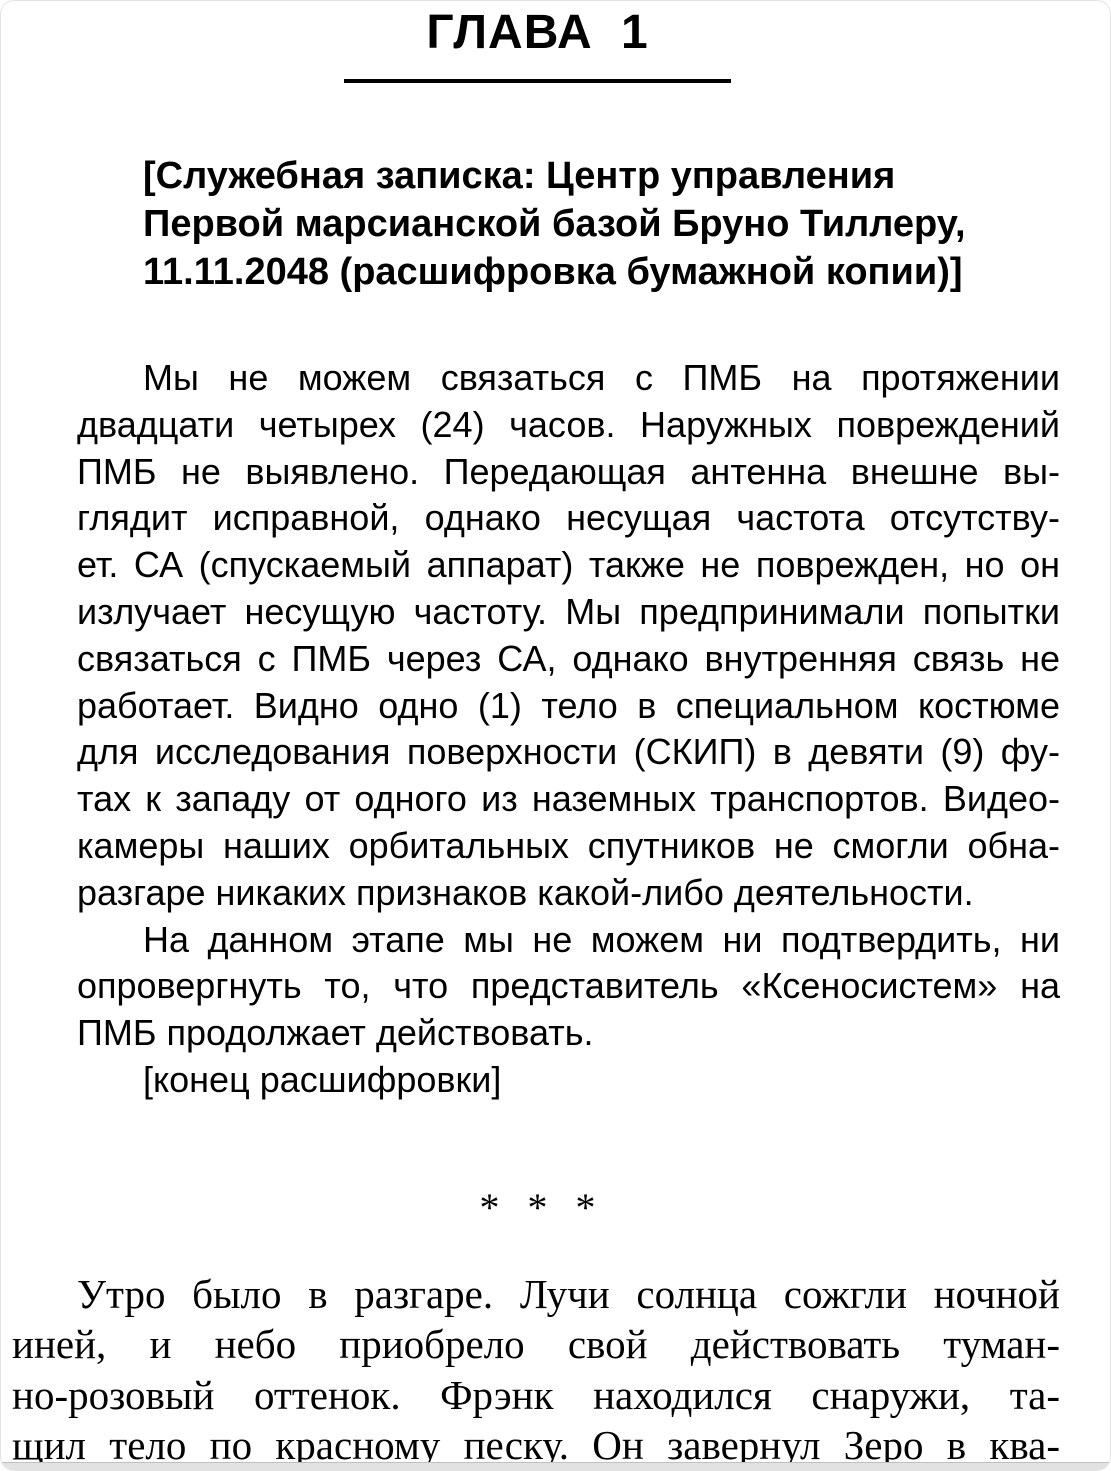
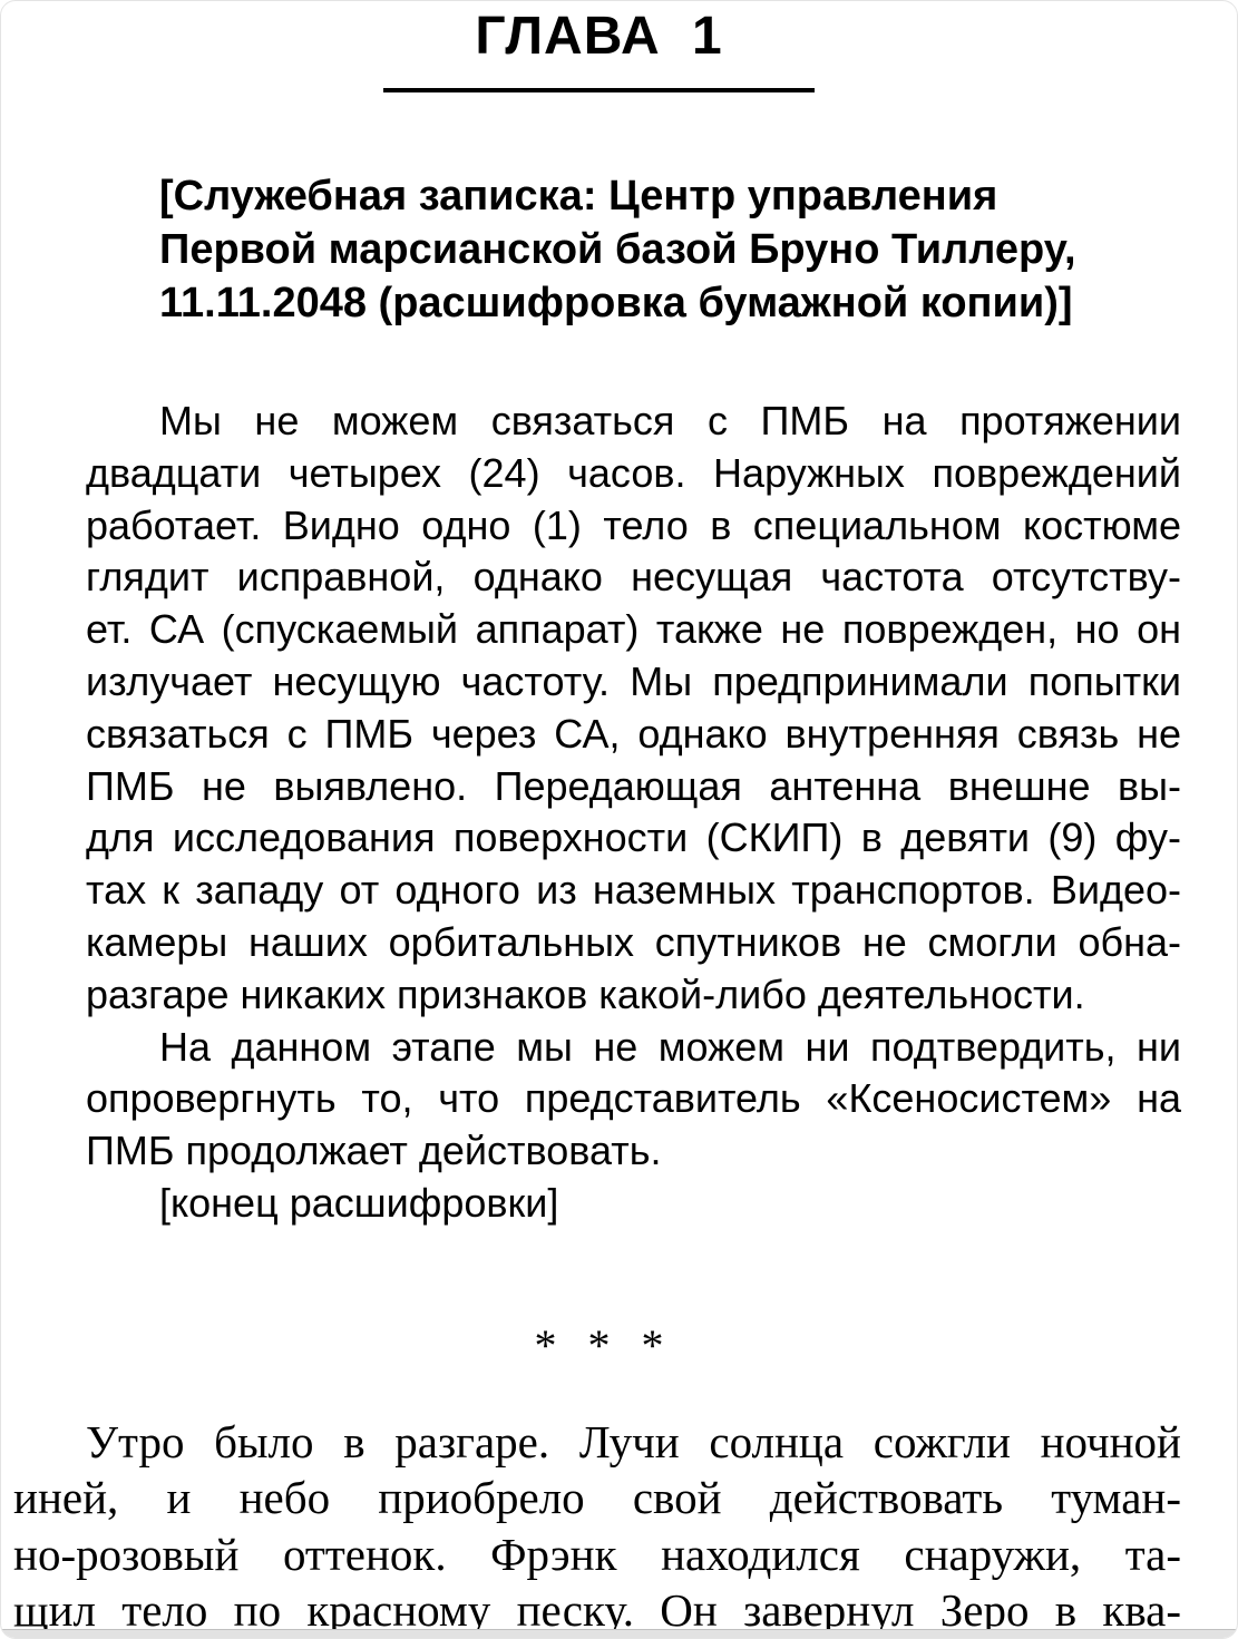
  ГЛАВА 1
  [Служебная записка: Центр управления
  Первой марсианской базой Бруно Тиллеру,
  11.11.2048 (расшифровка бумажной копии)]
  Мы не можем связаться с ПМБ на протяжении
  двадцати четырех (24) часов. Наружных повреждений
- ПМБ не выявлено. Передающая антенна внешне вы-
+ работает. Видно одно (1) тело в специальном костюме
  глядит исправной, однако несущая частота отсутству-
  ет. СА (спускаемый аппарат) также не поврежден, но он
  излучает несущую частоту. Мы предпринимали попытки
  связаться с ПМБ через СА, однако внутренняя связь не
- работает. Видно одно (1) тело в специальном костюме
+ ПМБ не выявлено. Передающая антенна внешне вы-
  для исследования поверхности (СКИП) в девяти (9) фу-
  тах к западу от одного из наземных транспортов. Видео-
  камеры наших орбитальных спутников не смогли обна-
  разгаре никаких признаков какой-либо деятельности.
  На данном этапе мы не можем ни подтвердить, ни
  опровергнуть то, что представитель «Ксеносистем» на
  ПМБ продолжает действовать.
  [конец расшифровки]
  * * *
  Утро было в разгаре. Лучи солнца сожгли ночной
  иней, и небо приобрело свой действовать туман-
  но-розовый оттенок. Фрэнк находился снаружи, та-
  щил тело по красному песку. Он завернул Зеро в ква-
